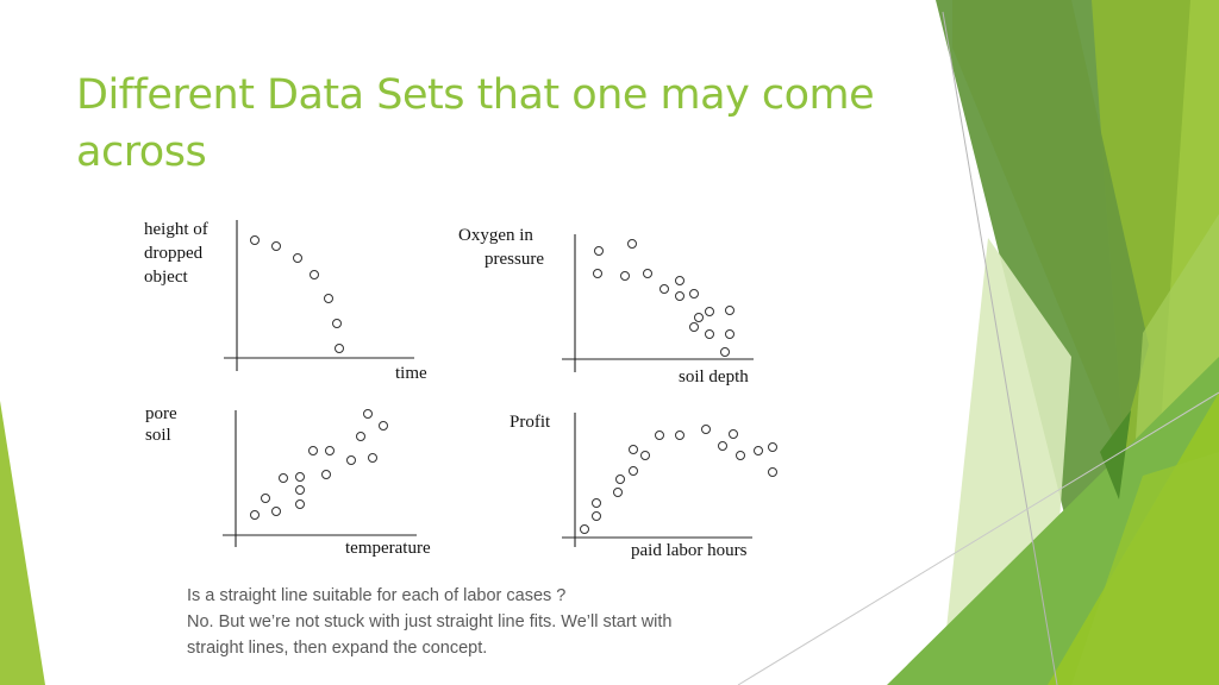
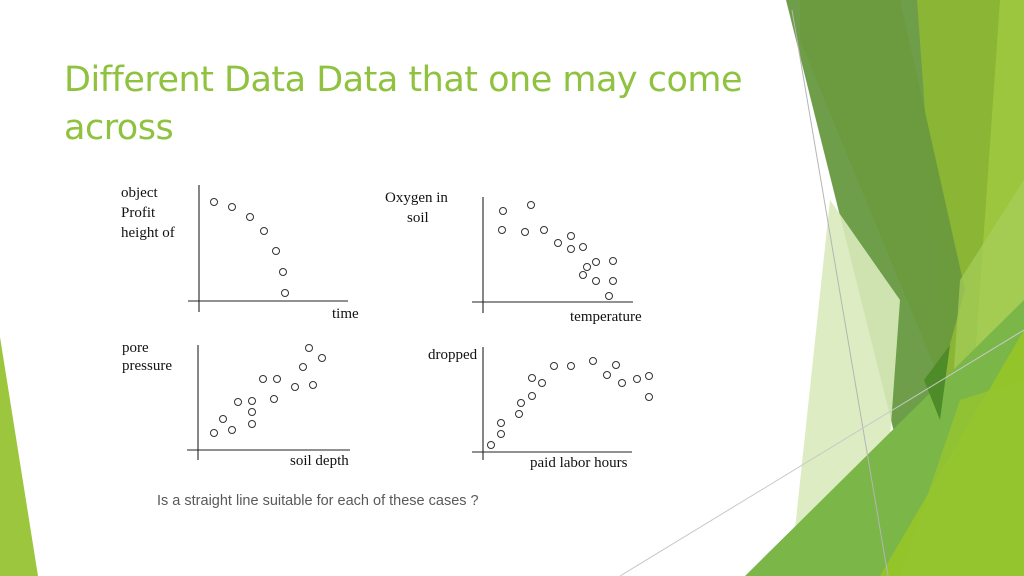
- Different Data Sets that one may come across
+ Different Data Data that one may come across
- height of
+ object
- dropped
+ Profit
- object
+ height of
  time
  Oxygen in
- pressure
+ soil
- soil depth
+ temperature
  pore
- soil
+ pressure
- temperature
+ soil depth
- Profit
+ dropped
  paid labor hours
- Is a straight line suitable for each of labor cases ?
+ Is a straight line suitable for each of these cases ?
- No. But we’re not stuck with just straight line fits. We’ll start with
- straight lines, then expand the concept.
